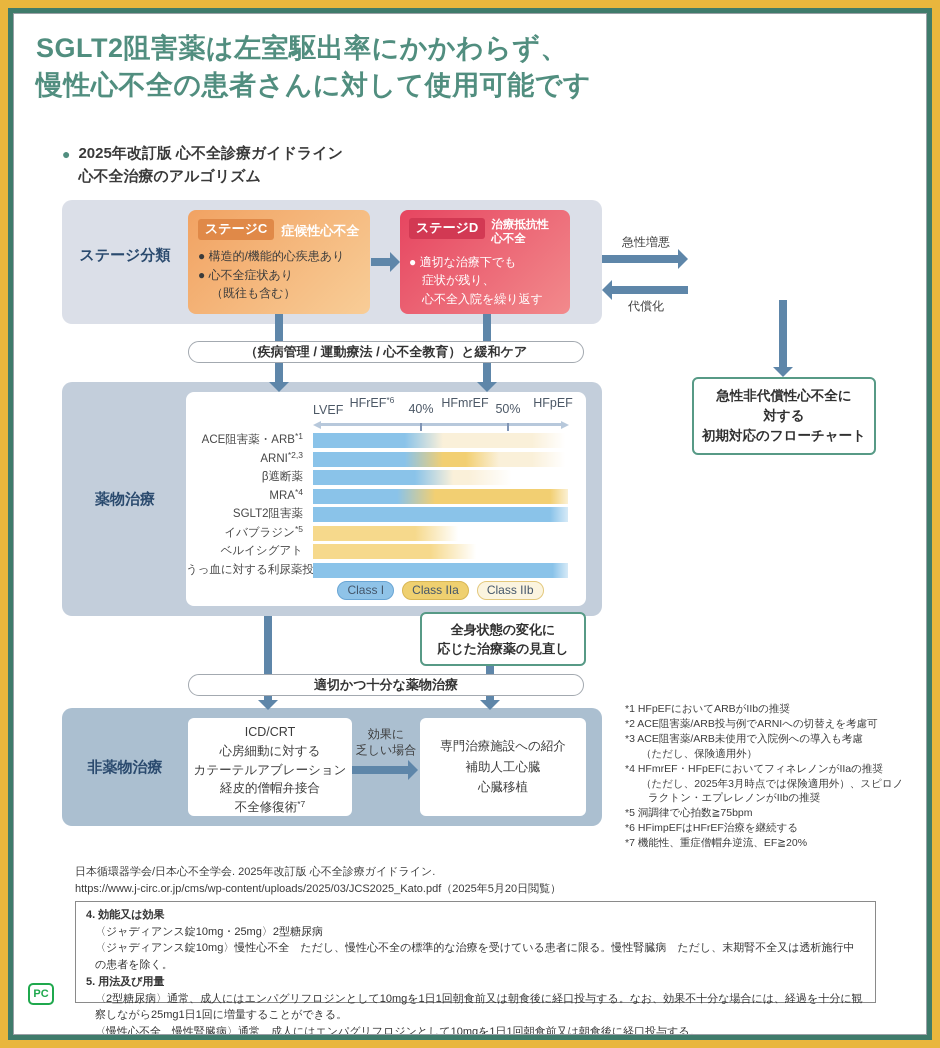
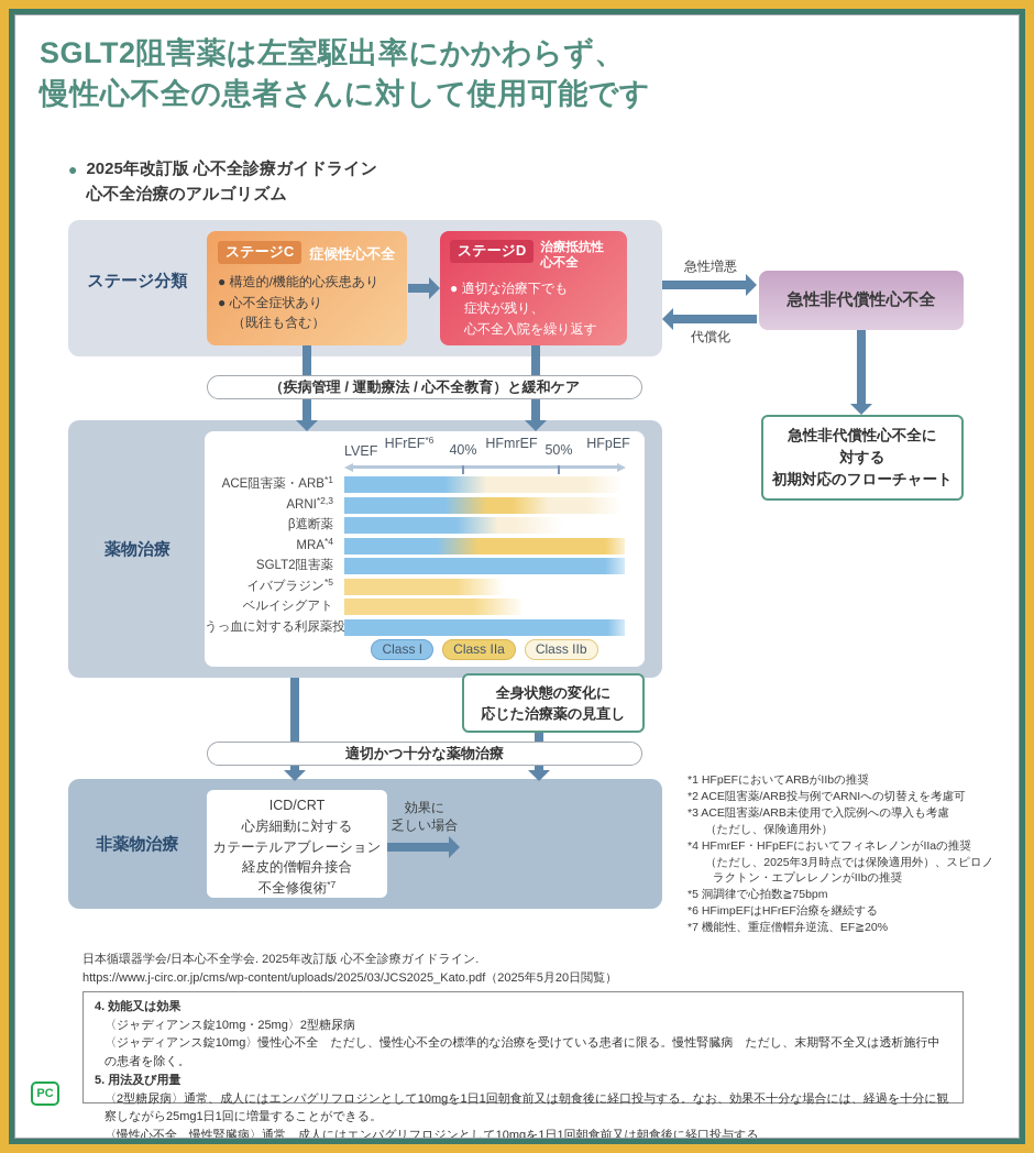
  SGLT2阻害薬は左室駆出率にかかわらず、
  慢性心不全の患者さんに対して使用可能です
  ●
  2025年改訂版 心不全診療ガイドライン
  心不全治療のアルゴリズム
  ステージ分類
  ステージC
  症候性心不全
  ● 構造的/機能的心疾患あり
  ● 心不全症状あり
  （既往も含む）
  ステージD
  治療抵抗性
  心不全
  ● 適切な治療下でも
  症状が残り、
  心不全入院を繰り返す
  急性増悪
  代償化
+ 急性非代償性心不全
  急性非代償性心不全に
  対する
  初期対応のフローチャート
  （疾病管理 / 運動療法 / 心不全教育）と緩和ケア
  薬物治療
  LVEF
  HFrEF*6
  40%
  HFmrEF
  50%
  HFpEF
  ACE阻害薬・ARB*1
  ARNI*2,3
  β遮断薬
  MRA*4
  SGLT2阻害薬
  イバブラジン*5
  ベルイシグアト
  うっ血に対する利尿薬投
  Class I
  Class IIa
  Class IIb
  全身状態の変化に
  応じた治療薬の見直し
  適切かつ十分な薬物治療
  非薬物治療
  ICD/CRT
  心房細動に対する
  カテーテルアブレーション
  経皮的僧帽弁接合
  不全修復術*7
  効果に
  乏しい場合
- 専門治療施設への紹介
- 補助人工心臓
- 心臓移植
  *1 HFpEFにおいてARBがIIbの推奨
  *2 ACE阻害薬/ARB投与例でARNIへの切替えを考慮可
  *3 ACE阻害薬/ARB未使用で入院例への導入も考慮
  （ただし、保険適用外）
  *4 HFmrEF・HFpEFにおいてフィネレノンがIIaの推奨
  （ただし、2025年3月時点では保険適用外）、スピロノ
  ラクトン・エプレレノンがIIbの推奨
  *5 洞調律で心拍数≧75bpm
  *6 HFimpEFはHFrEF治療を継続する
  *7 機能性、重症僧帽弁逆流、EF≧20%
  日本循環器学会/日本心不全学会. 2025年改訂版 心不全診療ガイドライン.
  https://www.j-circ.or.jp/cms/wp-content/uploads/2025/03/JCS2025_Kato.pdf（2025年5月20日閲覧）
  4. 効能又は効果
  〈ジャディアンス錠10mg・25mg〉2型糖尿病
  〈ジャディアンス錠10mg〉慢性心不全 ただし、慢性心不全の標準的な治療を受けている患者に限る。慢性腎臓病 ただし、末期腎不全又は透析施行中の患者を除く。
  5. 用法及び用量
  〈2型糖尿病〉通常、成人にはエンパグリフロジンとして10mgを1日1回朝食前又は朝食後に経口投与する。なお、効果不十分な場合には、経過を十分に観察しながら25mg1日1回に増量することができる。
  〈慢性心不全、慢性腎臓病〉通常、成人にはエンパグリフロジンとして10mgを1日1回朝食前又は朝食後に経口投与する。
  PC
